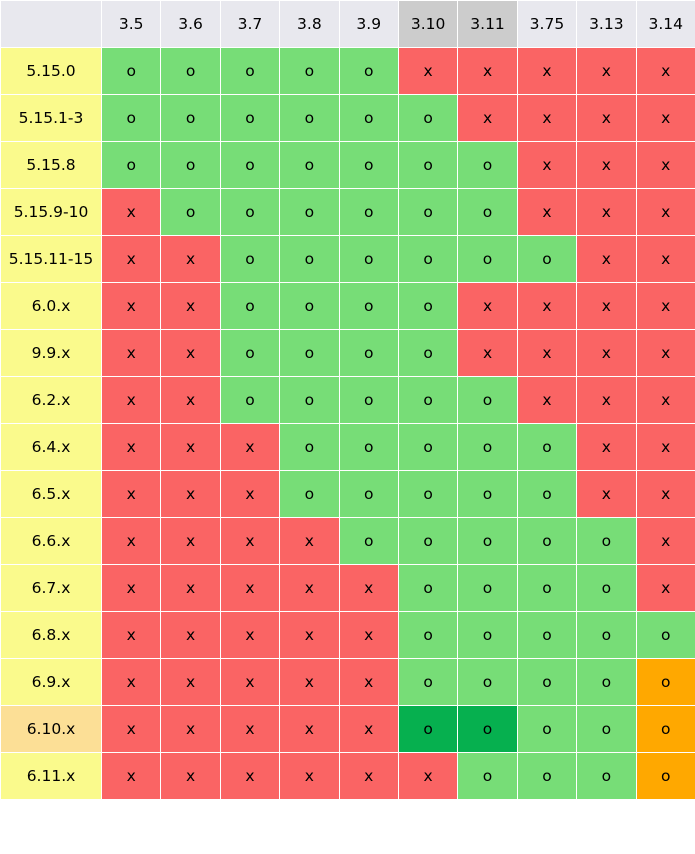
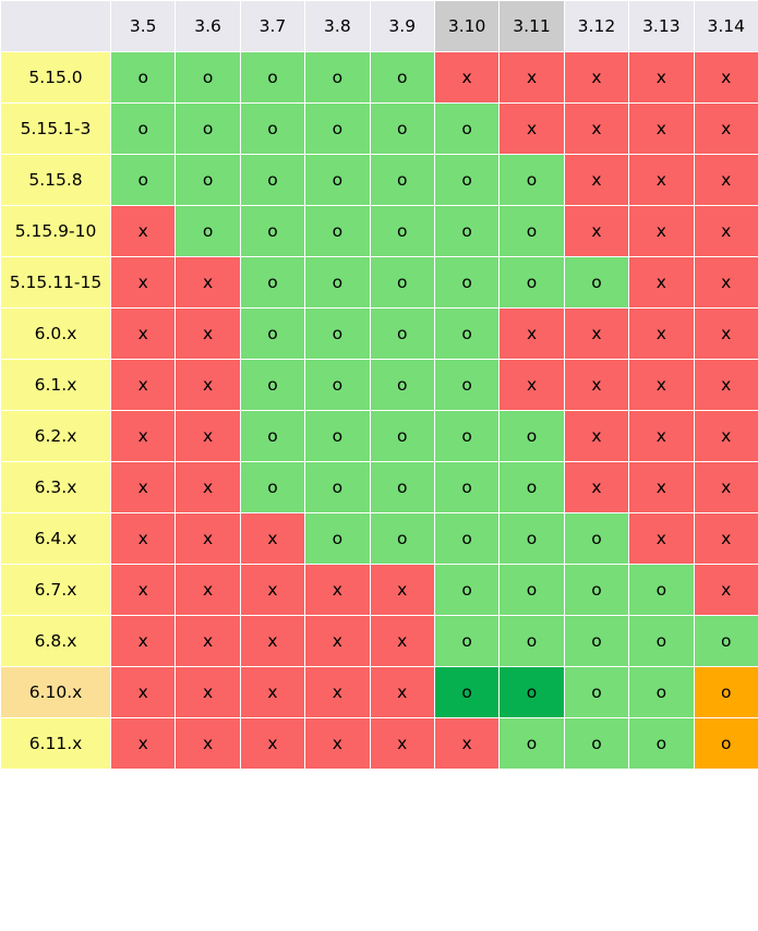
- 	3.5	3.6	3.7	3.8	3.9	3.10	3.11	3.75	3.13	3.14
+ 	3.5	3.6	3.7	3.8	3.9	3.10	3.11	3.12	3.13	3.14
  5.15.0	o	o	o	o	o	x	x	x	x	x
  5.15.1-3	o	o	o	o	o	o	x	x	x	x
  5.15.8	o	o	o	o	o	o	o	x	x	x
  5.15.9-10	x	o	o	o	o	o	o	x	x	x
  5.15.11-15	x	x	o	o	o	o	o	o	x	x
  6.0.x	x	x	o	o	o	o	x	x	x	x
- 9.9.x	x	x	o	o	o	o	x	x	x	x
+ 6.1.x	x	x	o	o	o	o	x	x	x	x
  6.2.x	x	x	o	o	o	o	o	x	x	x
+ 6.3.x	x	x	o	o	o	o	o	x	x	x
  6.4.x	x	x	x	o	o	o	o	o	x	x
- 6.5.x	x	x	x	o	o	o	o	o	x	x
- 6.6.x	x	x	x	x	o	o	o	o	o	x
  6.7.x	x	x	x	x	x	o	o	o	o	x
  6.8.x	x	x	x	x	x	o	o	o	o	o
- 6.9.x	x	x	x	x	x	o	o	o	o	o
  6.10.x	x	x	x	x	x	o	o	o	o	o
  6.11.x	x	x	x	x	x	x	o	o	o	o
